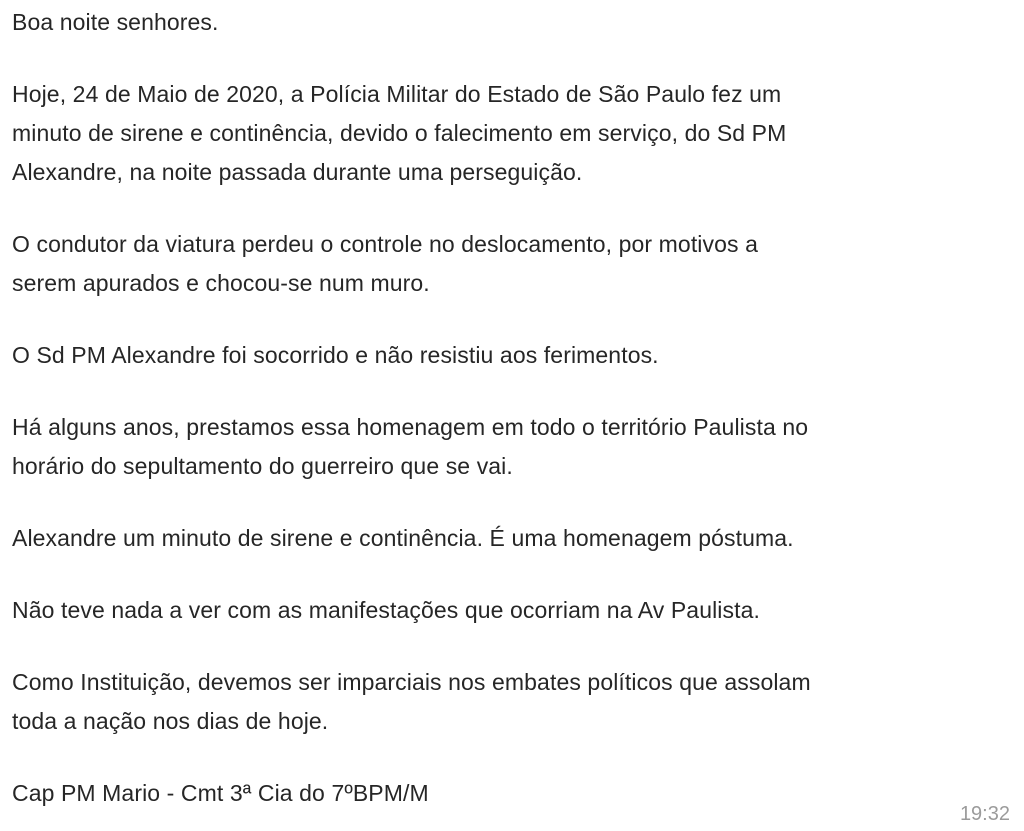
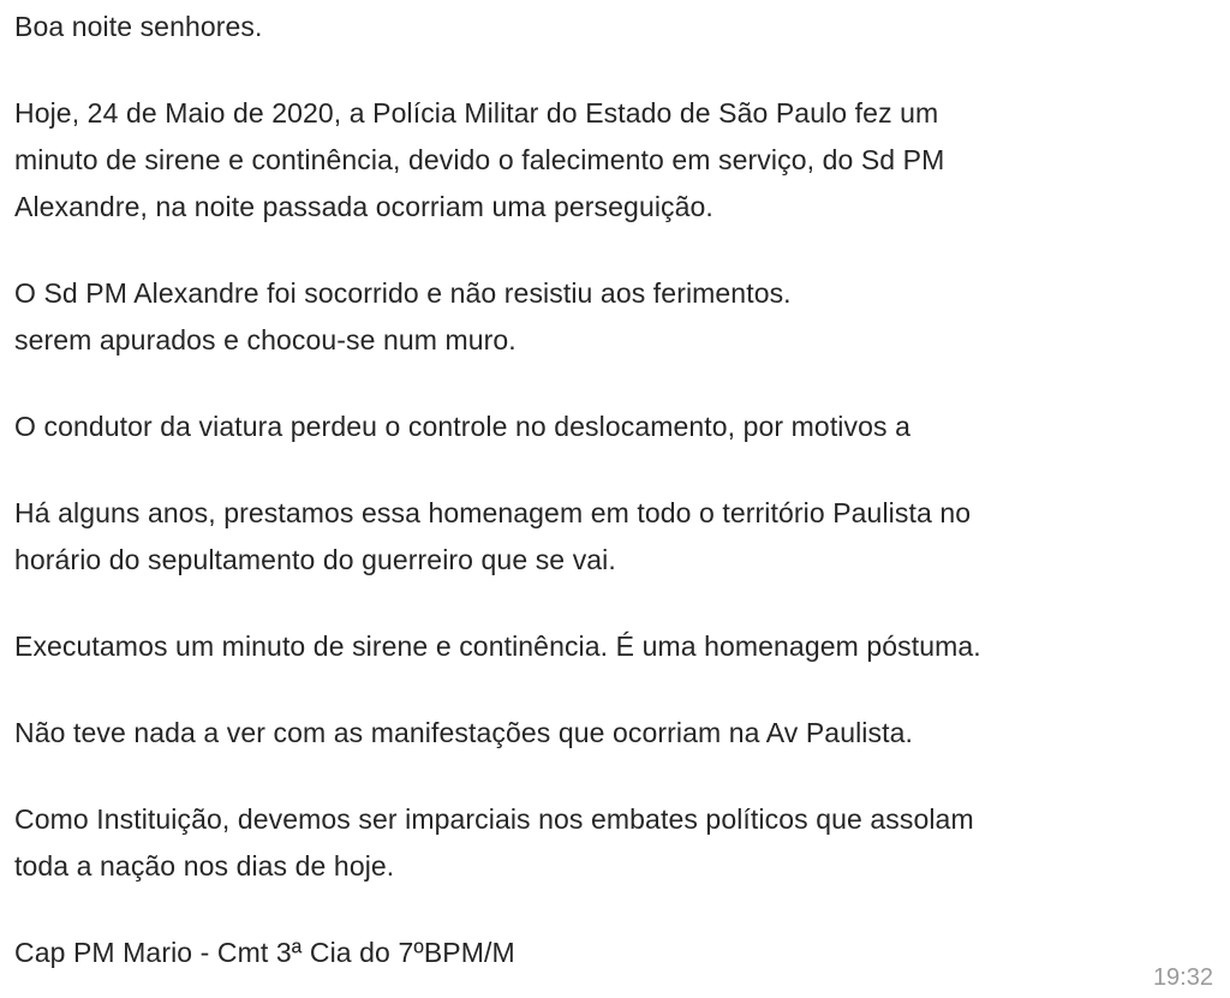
  Boa noite senhores.
  Hoje, 24 de Maio de 2020, a Polícia Militar do Estado de São Paulo fez um
  minuto de sirene e continência, devido o falecimento em serviço, do Sd PM
- Alexandre, na noite passada durante uma perseguição.
+ Alexandre, na noite passada ocorriam uma perseguição.
- O condutor da viatura perdeu o controle no deslocamento, por motivos a
+ O Sd PM Alexandre foi socorrido e não resistiu aos ferimentos.
  serem apurados e chocou-se num muro.
- O Sd PM Alexandre foi socorrido e não resistiu aos ferimentos.
+ O condutor da viatura perdeu o controle no deslocamento, por motivos a
  Há alguns anos, prestamos essa homenagem em todo o território Paulista no
  horário do sepultamento do guerreiro que se vai.
- Alexandre um minuto de sirene e continência. É uma homenagem póstuma.
+ Executamos um minuto de sirene e continência. É uma homenagem póstuma.
  Não teve nada a ver com as manifestações que ocorriam na Av Paulista.
  Como Instituição, devemos ser imparciais nos embates políticos que assolam
  toda a nação nos dias de hoje.
  Cap PM Mario - Cmt 3ª Cia do 7ºBPM/M
  19:32
